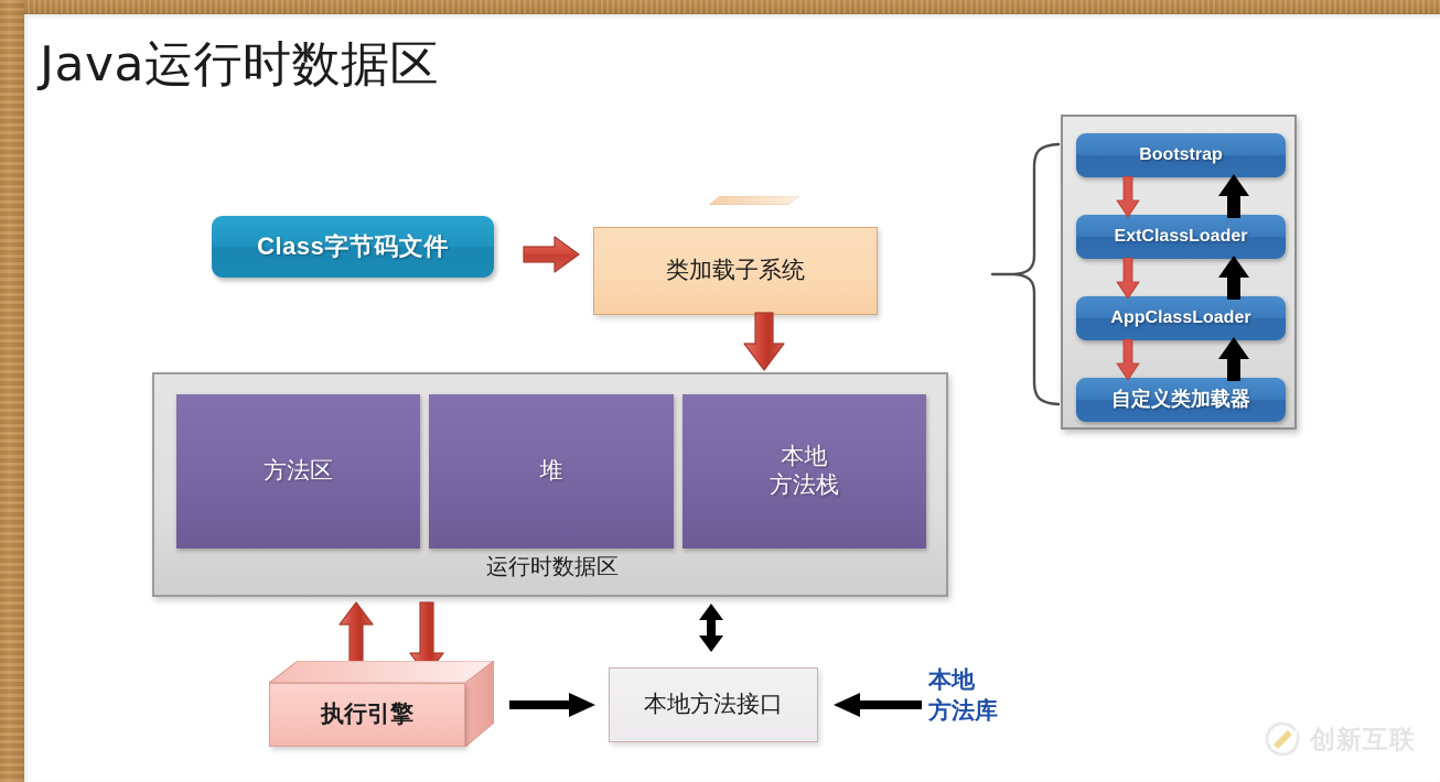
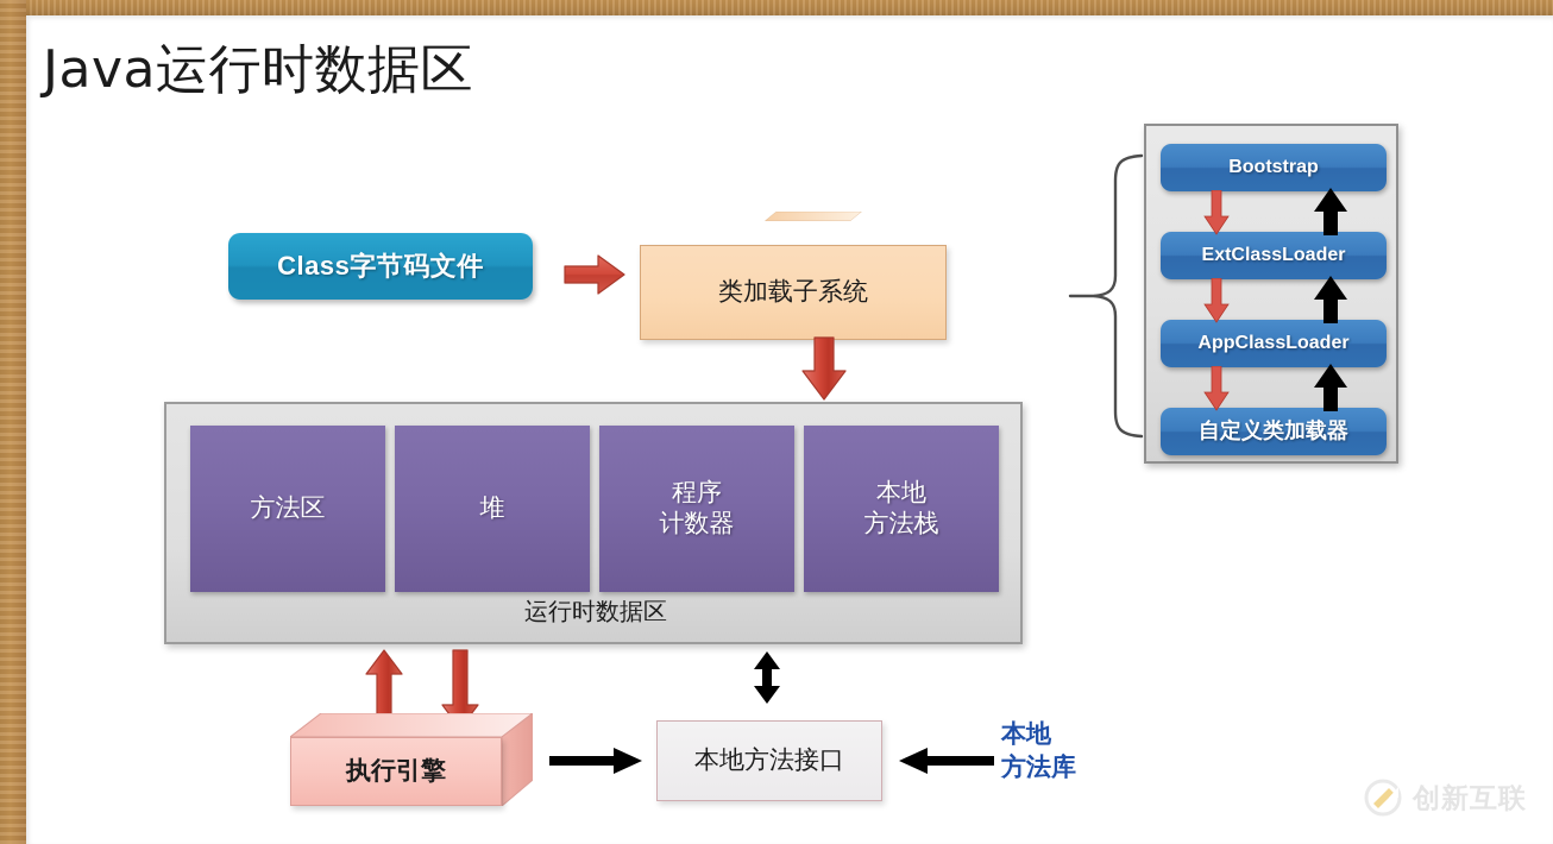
  Java运行时数据区
  Class字节码文件
  类加载子系统
  方法区
  堆
+ 程序
+ 计数器
  本地
  方法栈
  运行时数据区
  执行引擎
  本地方法接口
  本地
  方法库
  Bootstrap
  ExtClassLoader
  AppClassLoader
  自定义类加载器
  创新互联
